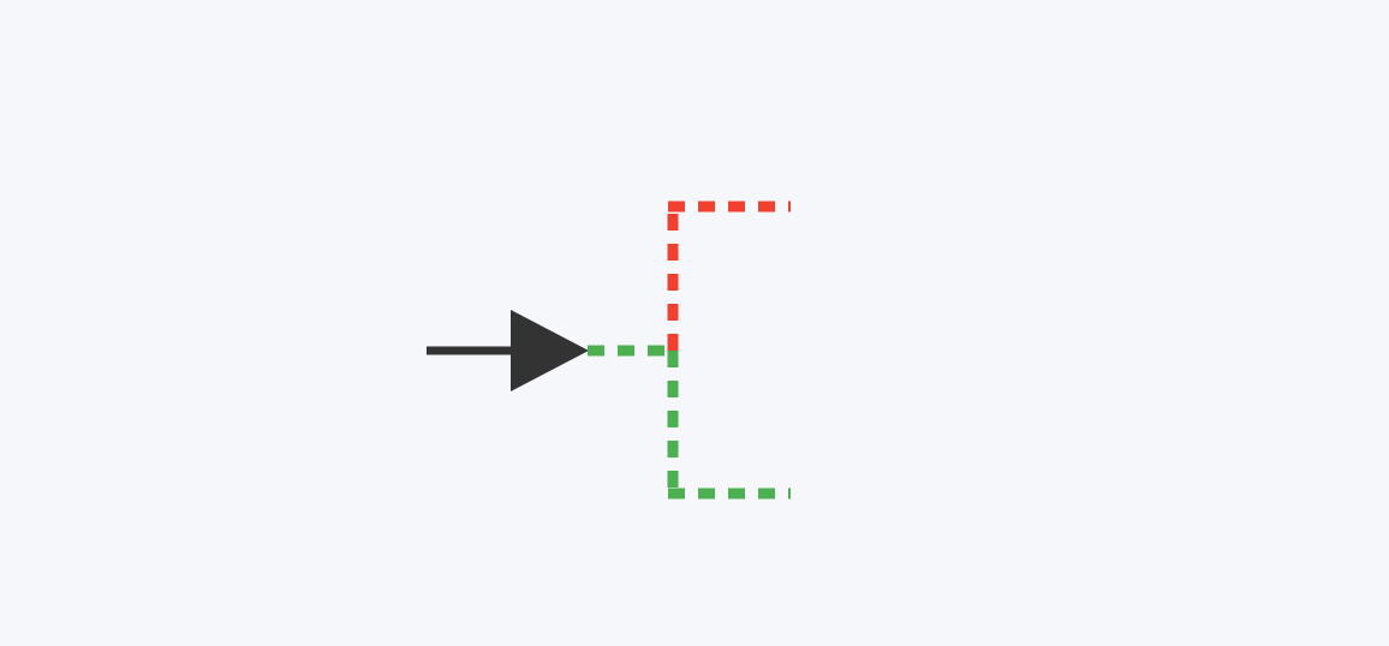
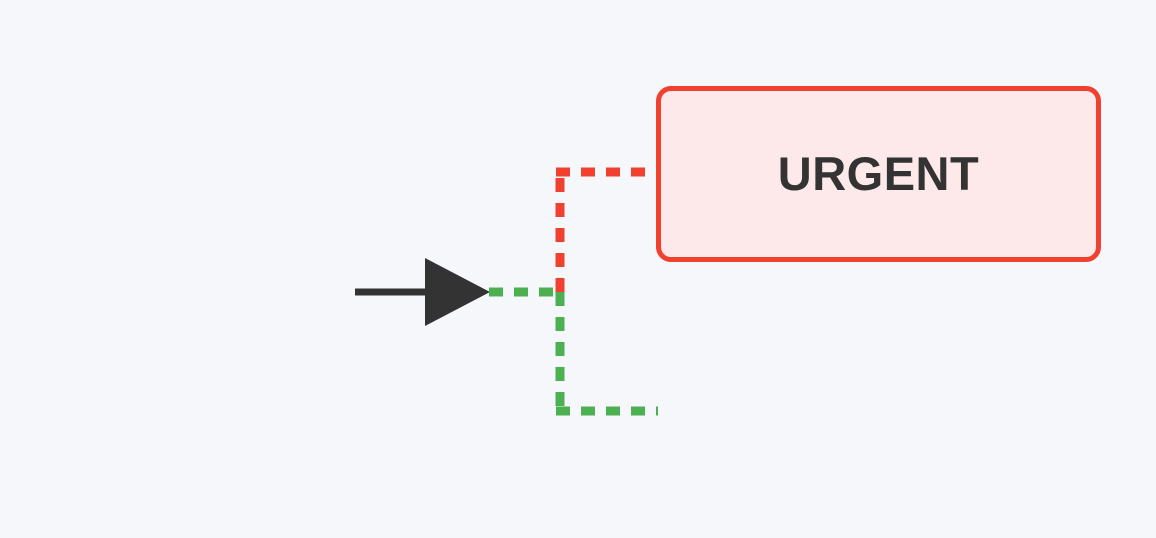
+ URGENT
